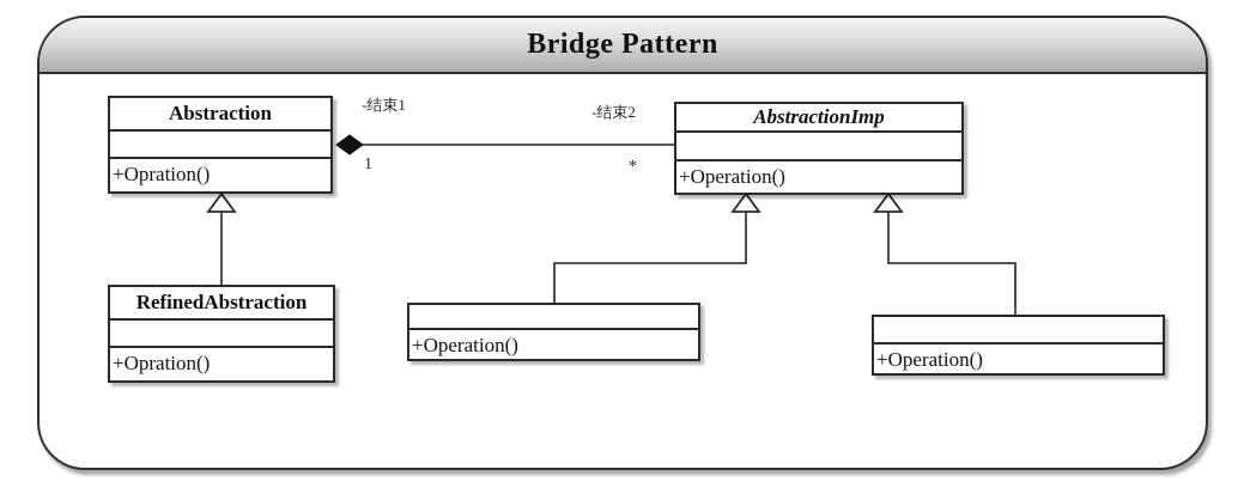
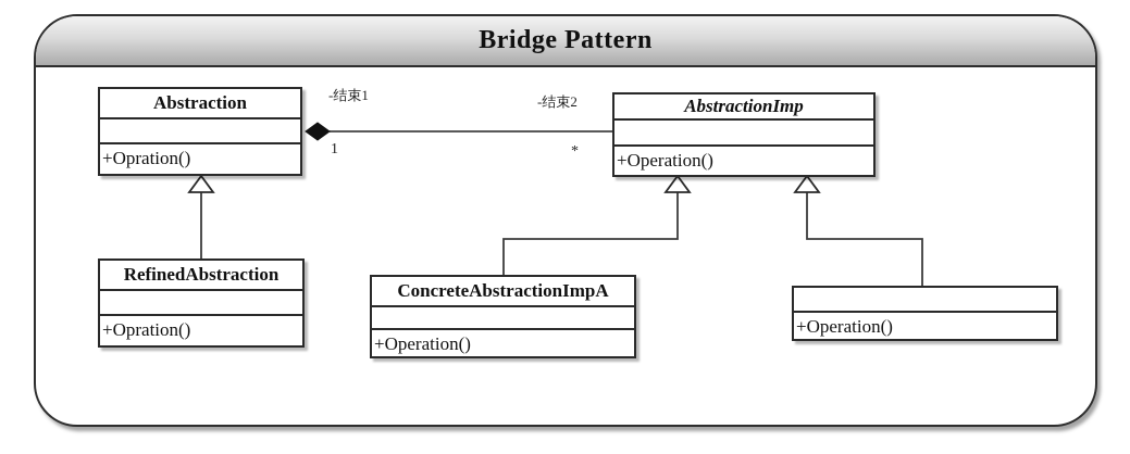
  Bridge Pattern
  -结束1
  -结束2
  1
  *
  Abstraction
  +Opration()
  AbstractionImp
  +Operation()
  RefinedAbstraction
  +Opration()
+ ConcreteAbstractionImpA
  +Operation()
  +Operation()
